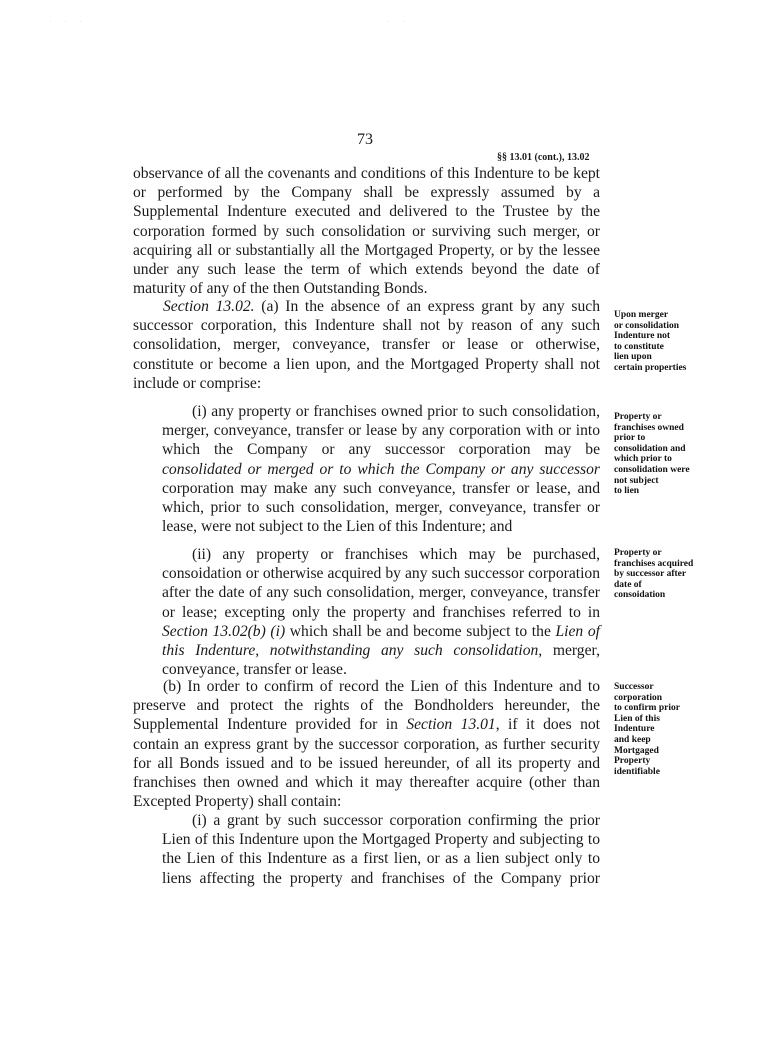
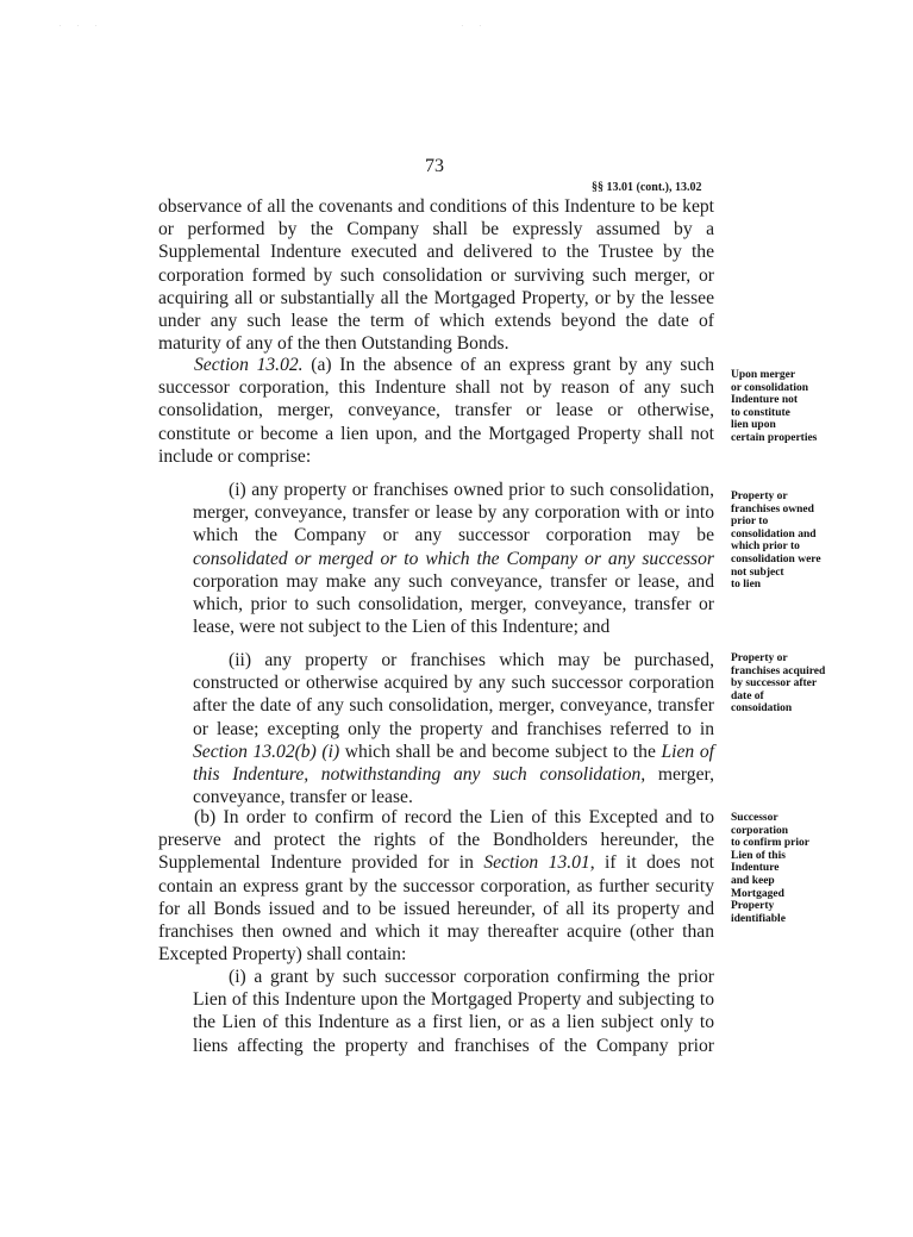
  73
  §§ 13.01 (cont.), 13.02
  observance of all the covenants and conditions of this Indenture to be kept or performed by the Company shall be expressly assumed by a Supplemental Indenture executed and delivered to the Trustee by the corporation formed by such consolidation or surviving such merger, or acquiring all or substantially all the Mortgaged Property, or by the lessee under any such lease the term of which extends beyond the date of maturity of any of the then Outstanding Bonds.
  Section 13.02. (a) In the absence of an express grant by any such successor corporation, this Indenture shall not by reason of any such consolidation, merger, conveyance, transfer or lease or otherwise, constitute or become a lien upon, and the Mortgaged Property shall not include or comprise:
  (i) any property or franchises owned prior to such consolidation, merger, conveyance, transfer or lease by any corporation with or into which the Company or any successor corporation may be consolidated or merged or to which the Company or any successor corporation may make any such conveyance, transfer or lease, and which, prior to such consolidation, merger, conveyance, transfer or lease, were not subject to the Lien of this Indenture; and
- (ii) any property or franchises which may be purchased, consoidation or otherwise acquired by any such successor corporation after the date of any such consolidation, merger, conveyance, transfer or lease; excepting only the property and franchises referred to in Section 13.02(b) (i) which shall be and become subject to the Lien of this Indenture, notwithstanding any such consolidation, merger, conveyance, transfer or lease.
+ (ii) any property or franchises which may be purchased, constructed or otherwise acquired by any such successor corporation after the date of any such consolidation, merger, conveyance, transfer or lease; excepting only the property and franchises referred to in Section 13.02(b) (i) which shall be and become subject to the Lien of this Indenture, notwithstanding any such consolidation, merger, conveyance, transfer or lease.
- (b) In order to confirm of record the Lien of this Indenture and to preserve and protect the rights of the Bondholders hereunder, the Supplemental Indenture provided for in Section 13.01, if it does not contain an express grant by the successor corporation, as further security for all Bonds issued and to be issued hereunder, of all its property and franchises then owned and which it may thereafter acquire (other than Excepted Property) shall contain:
+ (b) In order to confirm of record the Lien of this Excepted and to preserve and protect the rights of the Bondholders hereunder, the Supplemental Indenture provided for in Section 13.01, if it does not contain an express grant by the successor corporation, as further security for all Bonds issued and to be issued hereunder, of all its property and franchises then owned and which it may thereafter acquire (other than Excepted Property) shall contain:
  (i) a grant by such successor corporation confirming the prior Lien of this Indenture upon the Mortgaged Property and subjecting to the Lien of this Indenture as a first lien, or as a lien subject only to liens affecting the property and franchises of the Company prior
  Upon merger
  or consolidation
  Indenture not
  to constitute
  lien upon
  certain properties
  Property or
  franchises owned
  prior to
  consolidation and
  which prior to
  consolidation were
  not subject
  to lien
  Property or
  franchises acquired
  by successor after
  date of
  consoidation
  Successor
  corporation
  to confirm prior
  Lien of this
  Indenture
  and keep
  Mortgaged
  Property
  identifiable
